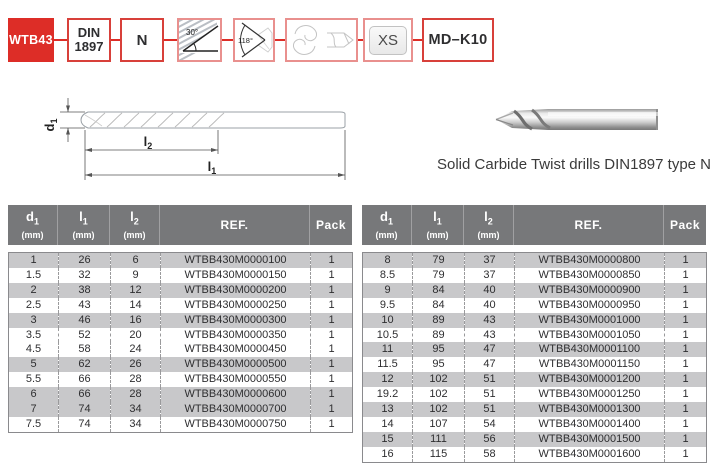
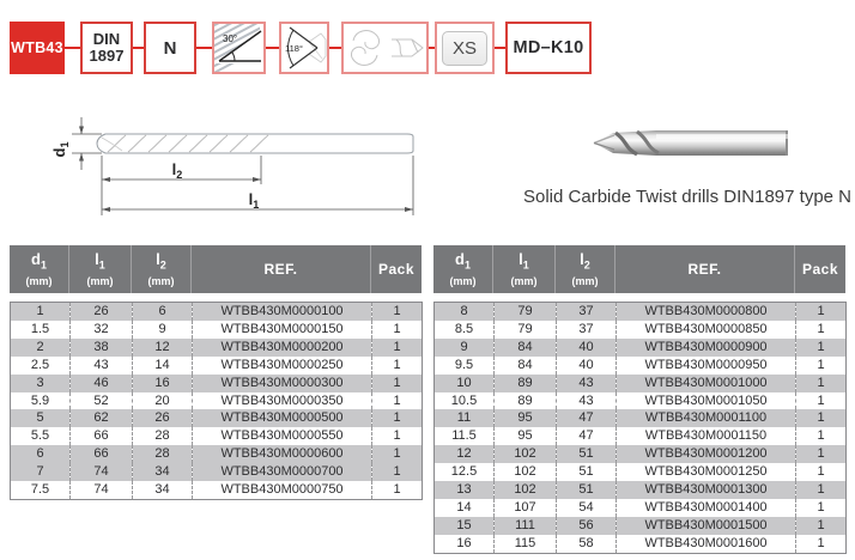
  WTB43
  DIN
  1897
  N
  30°
  118°
  XS
  MD–K10
  l2
  l1
  Solid Carbide Twist drills DIN1897 type N
  d1
  (mm)
  l1
  (mm)
  l2
  (mm)
  REF.
  Pack
  1	26	6	WTBB430M0000100	1
  1.5	32	9	WTBB430M0000150	1
  2	38	12	WTBB430M0000200	1
  2.5	43	14	WTBB430M0000250	1
  3	46	16	WTBB430M0000300	1
- 3.5	52	20	WTBB430M0000350	1
+ 5.9	52	20	WTBB430M0000350	1
- 4.5	58	24	WTBB430M0000450	1
  5	62	26	WTBB430M0000500	1
  5.5	66	28	WTBB430M0000550	1
  6	66	28	WTBB430M0000600	1
  7	74	34	WTBB430M0000700	1
  7.5	74	34	WTBB430M0000750	1
  d1
  (mm)
  l1
  (mm)
  l2
  (mm)
  REF.
  Pack
  8	79	37	WTBB430M0000800	1
  8.5	79	37	WTBB430M0000850	1
  9	84	40	WTBB430M0000900	1
  9.5	84	40	WTBB430M0000950	1
  10	89	43	WTBB430M0001000	1
  10.5	89	43	WTBB430M0001050	1
  11	95	47	WTBB430M0001100	1
  11.5	95	47	WTBB430M0001150	1
  12	102	51	WTBB430M0001200	1
- 19.2	102	51	WTBB430M0001250	1
+ 12.5	102	51	WTBB430M0001250	1
  13	102	51	WTBB430M0001300	1
  14	107	54	WTBB430M0001400	1
  15	111	56	WTBB430M0001500	1
  16	115	58	WTBB430M0001600	1
